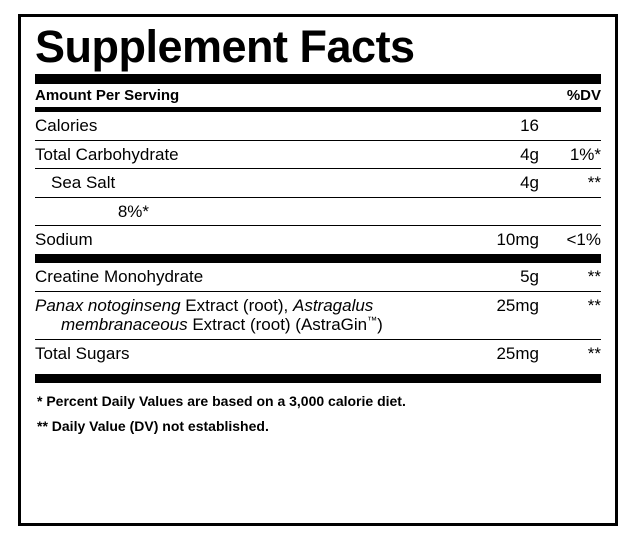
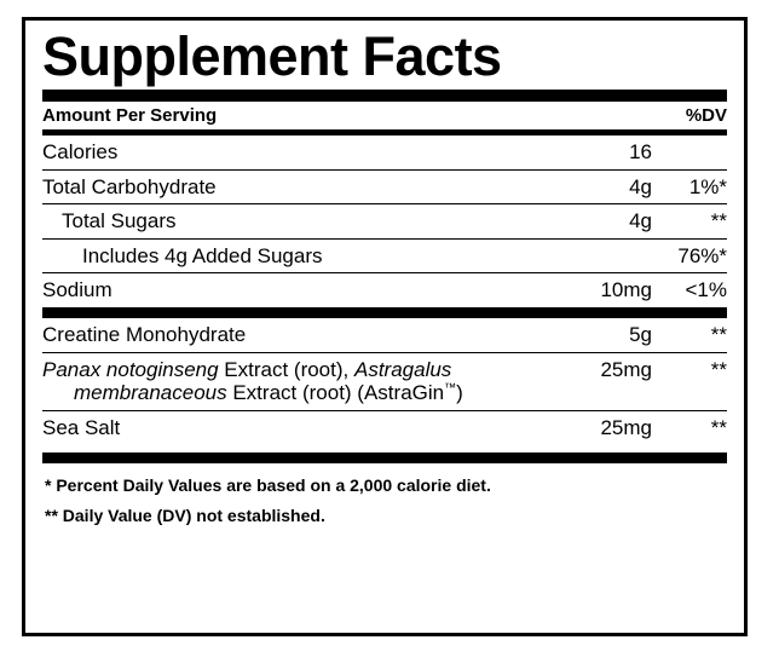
  Supplement Facts
  Amount Per Serving
  %DV
  Calories
  16
  Total Carbohydrate
  4g
  1%*
- Sea Salt
+ Total Sugars
  4g
  **
+ Includes 4g Added Sugars
- 8%*
+ 76%*
  Sodium
  10mg
  <1%
  Creatine Monohydrate
  5g
  **
  Panax notoginseng Extract (root), Astragalus
  membranaceous Extract (root) (AstraGin™)
  25mg
  **
- Total Sugars
+ Sea Salt
  25mg
  **
- * Percent Daily Values are based on a 3,000 calorie diet.
+ * Percent Daily Values are based on a 2,000 calorie diet.
  ** Daily Value (DV) not established.
